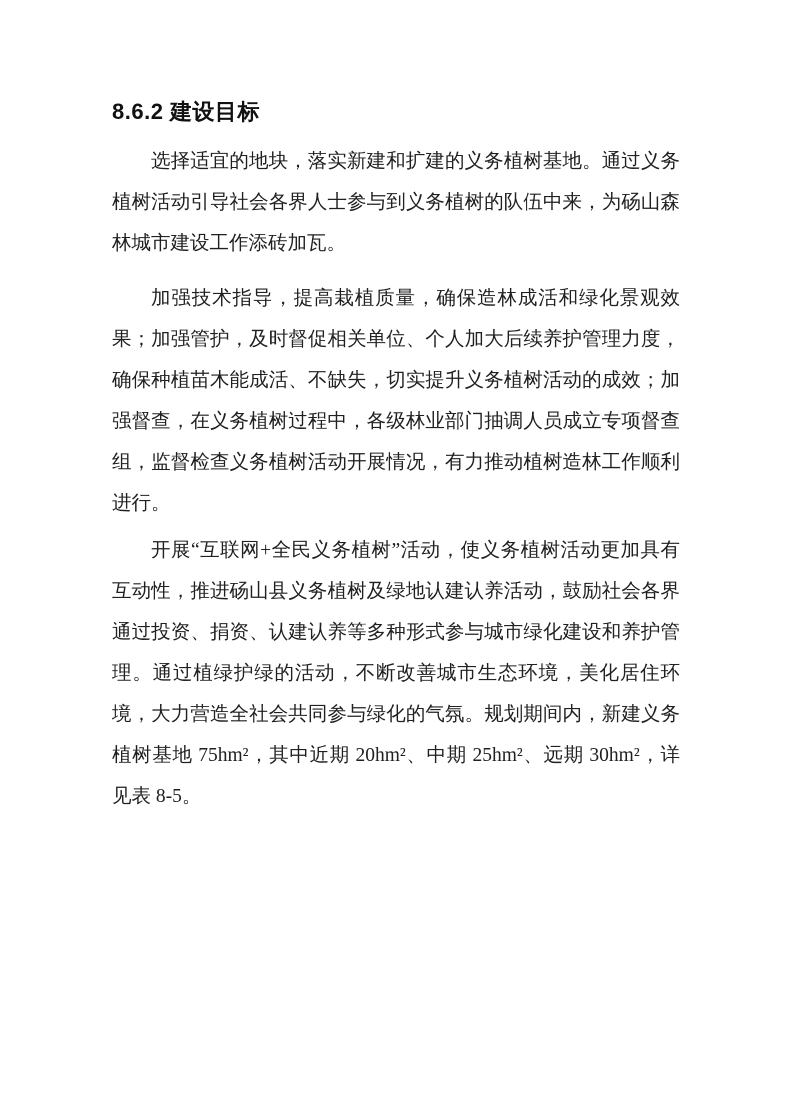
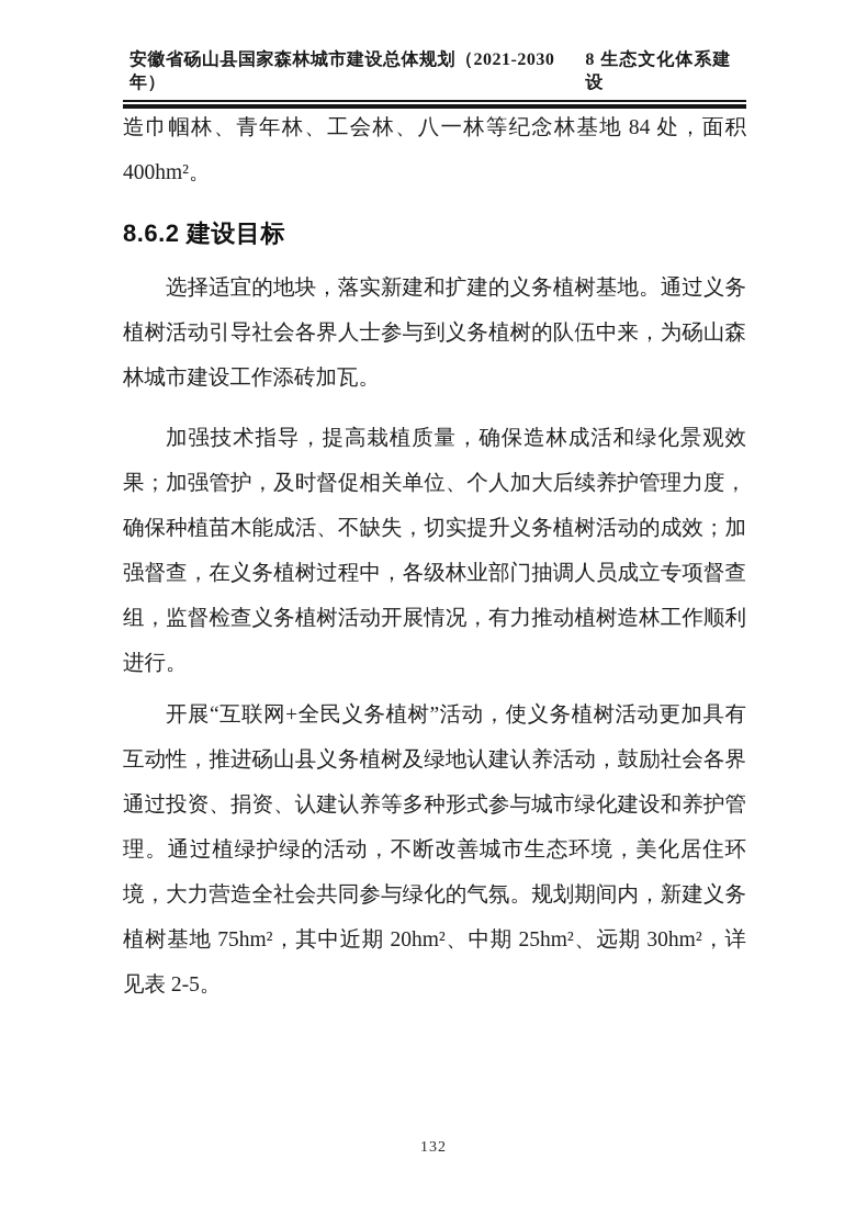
+ 安徽省砀山县国家森林城市建设总体规划（2021-2030 年）
+ 8 生态文化体系建设
+ 造巾帼林、青年林、工会林、八一林等纪念林基地 84 处，面积 400hm²。
  8.6.2 建设目标
  选择适宜的地块，落实新建和扩建的义务植树基地。通过义务植树活动引导社会各界人士参与到义务植树的队伍中来，为砀山森林城市建设工作添砖加瓦。
  加强技术指导，提高栽植质量，确保造林成活和绿化景观效果；加强管护，及时督促相关单位、个人加大后续养护管理力度，确保种植苗木能成活、不缺失，切实提升义务植树活动的成效；加强督查，在义务植树过程中，各级林业部门抽调人员成立专项督查组，监督检查义务植树活动开展情况，有力推动植树造林工作顺利进行。
- 开展“互联网+全民义务植树”活动，使义务植树活动更加具有互动性，推进砀山县义务植树及绿地认建认养活动，鼓励社会各界通过投资、捐资、认建认养等多种形式参与城市绿化建设和养护管理。通过植绿护绿的活动，不断改善城市生态环境，美化居住环境，大力营造全社会共同参与绿化的气氛。规划期间内，新建义务植树基地 75hm²，其中近期 20hm²、中期 25hm²、远期 30hm²，详见表 8-5。
+ 开展“互联网+全民义务植树”活动，使义务植树活动更加具有互动性，推进砀山县义务植树及绿地认建认养活动，鼓励社会各界通过投资、捐资、认建认养等多种形式参与城市绿化建设和养护管理。通过植绿护绿的活动，不断改善城市生态环境，美化居住环境，大力营造全社会共同参与绿化的气氛。规划期间内，新建义务植树基地 75hm²，其中近期 20hm²、中期 25hm²、远期 30hm²，详见表 2-5。
+ 132
